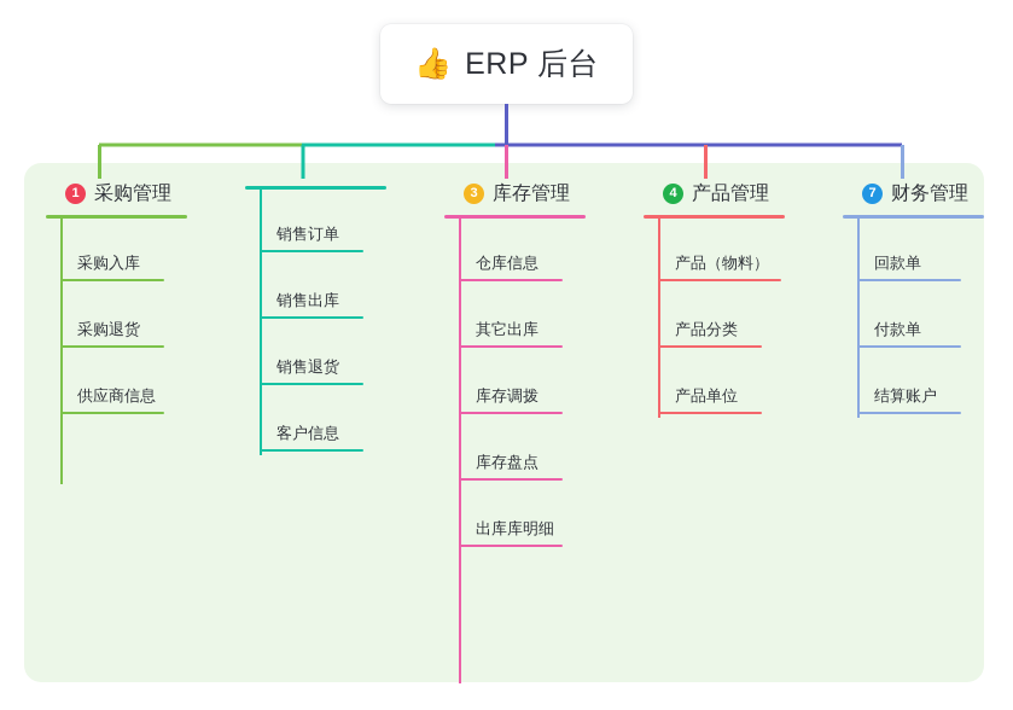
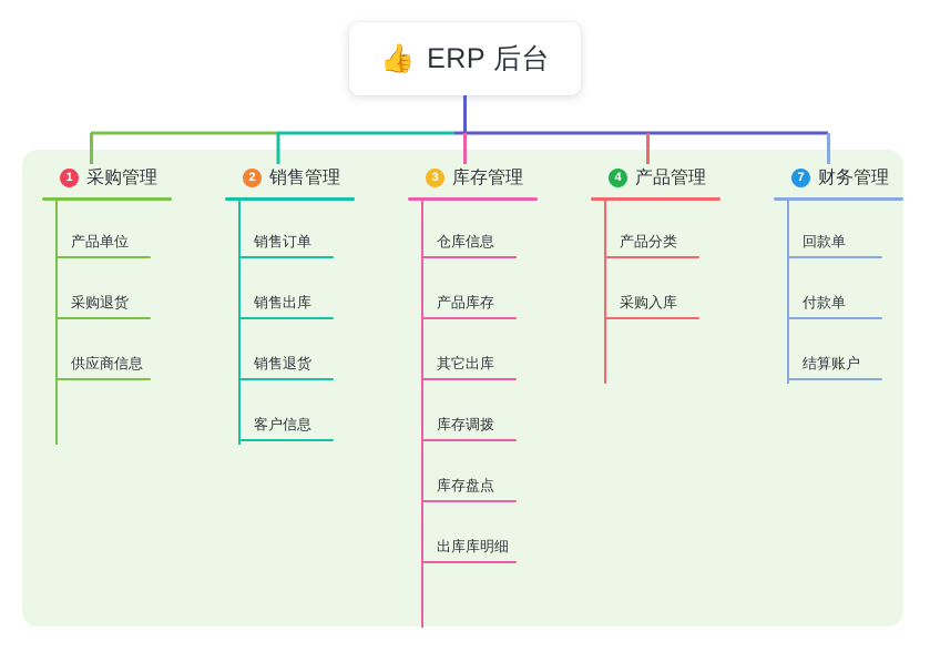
  👍
  ERP 后台
  1
  采购管理
- 采购入库
+ 产品单位
  采购退货
  供应商信息
+ 2
+ 销售管理
  销售订单
  销售出库
  销售退货
  客户信息
  3
  库存管理
  仓库信息
+ 产品库存
  其它出库
  库存调拨
  库存盘点
  出库库明细
  4
  产品管理
- 产品（物料）
  产品分类
- 产品单位
+ 采购入库
  7
  财务管理
  回款单
  付款单
  结算账户
